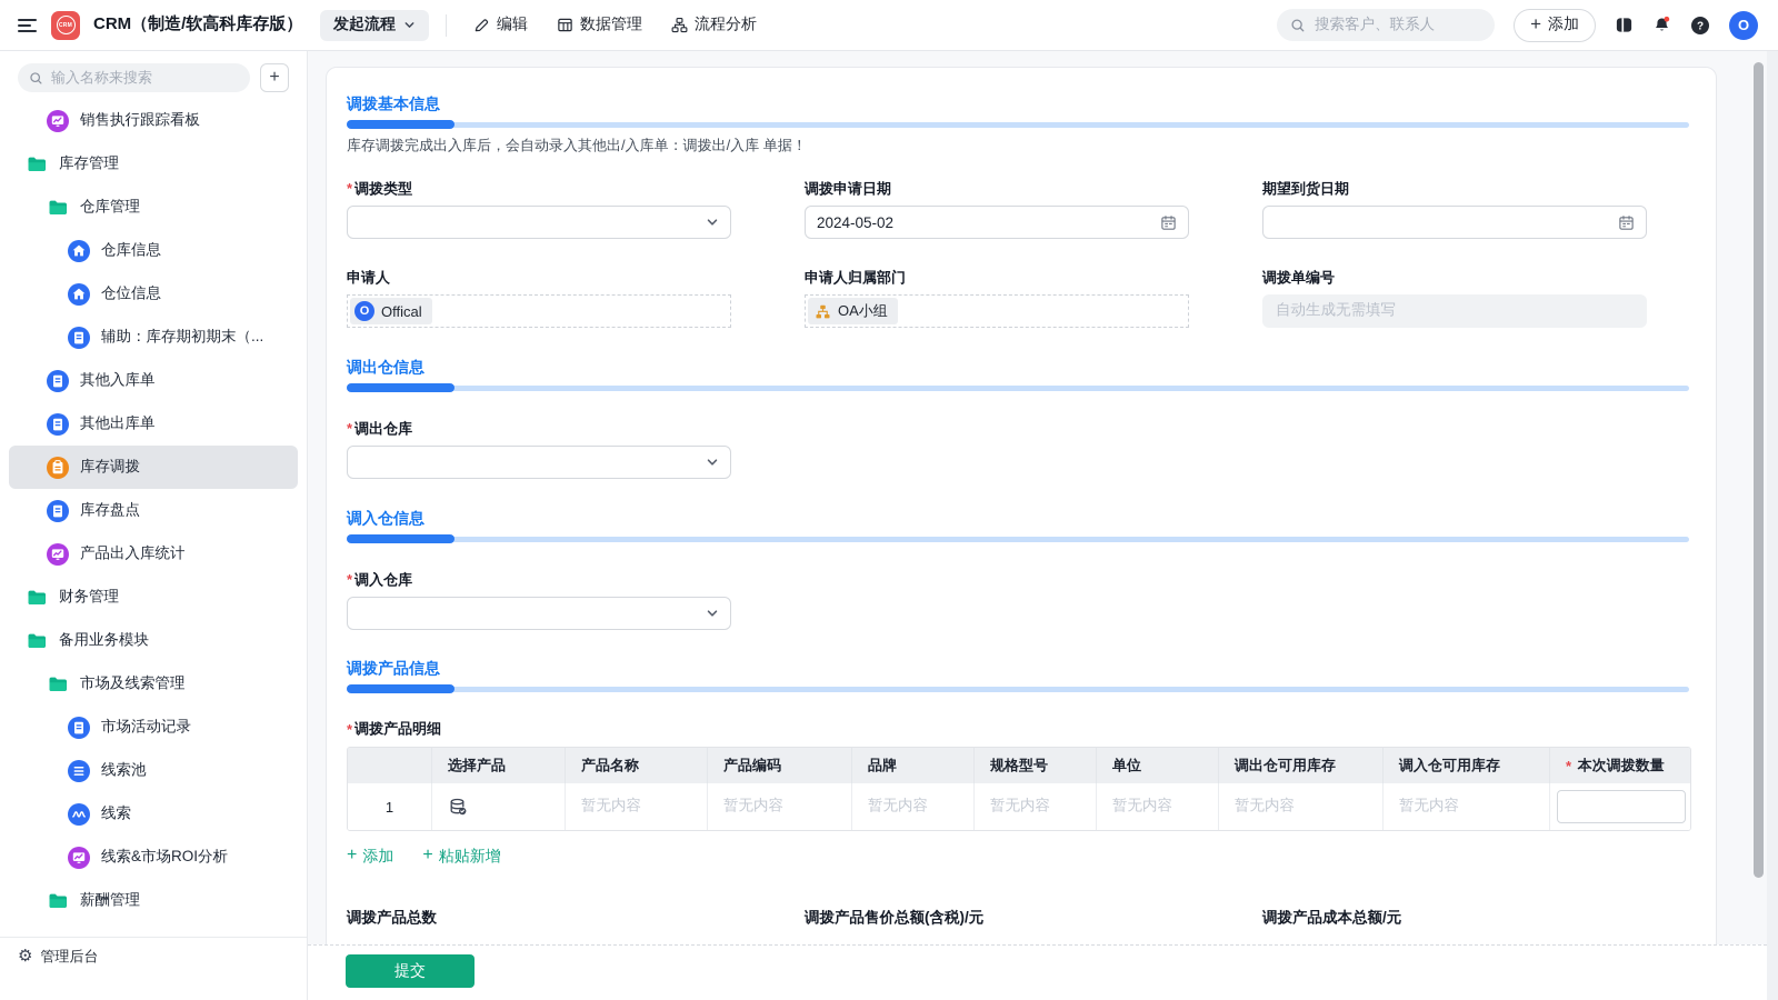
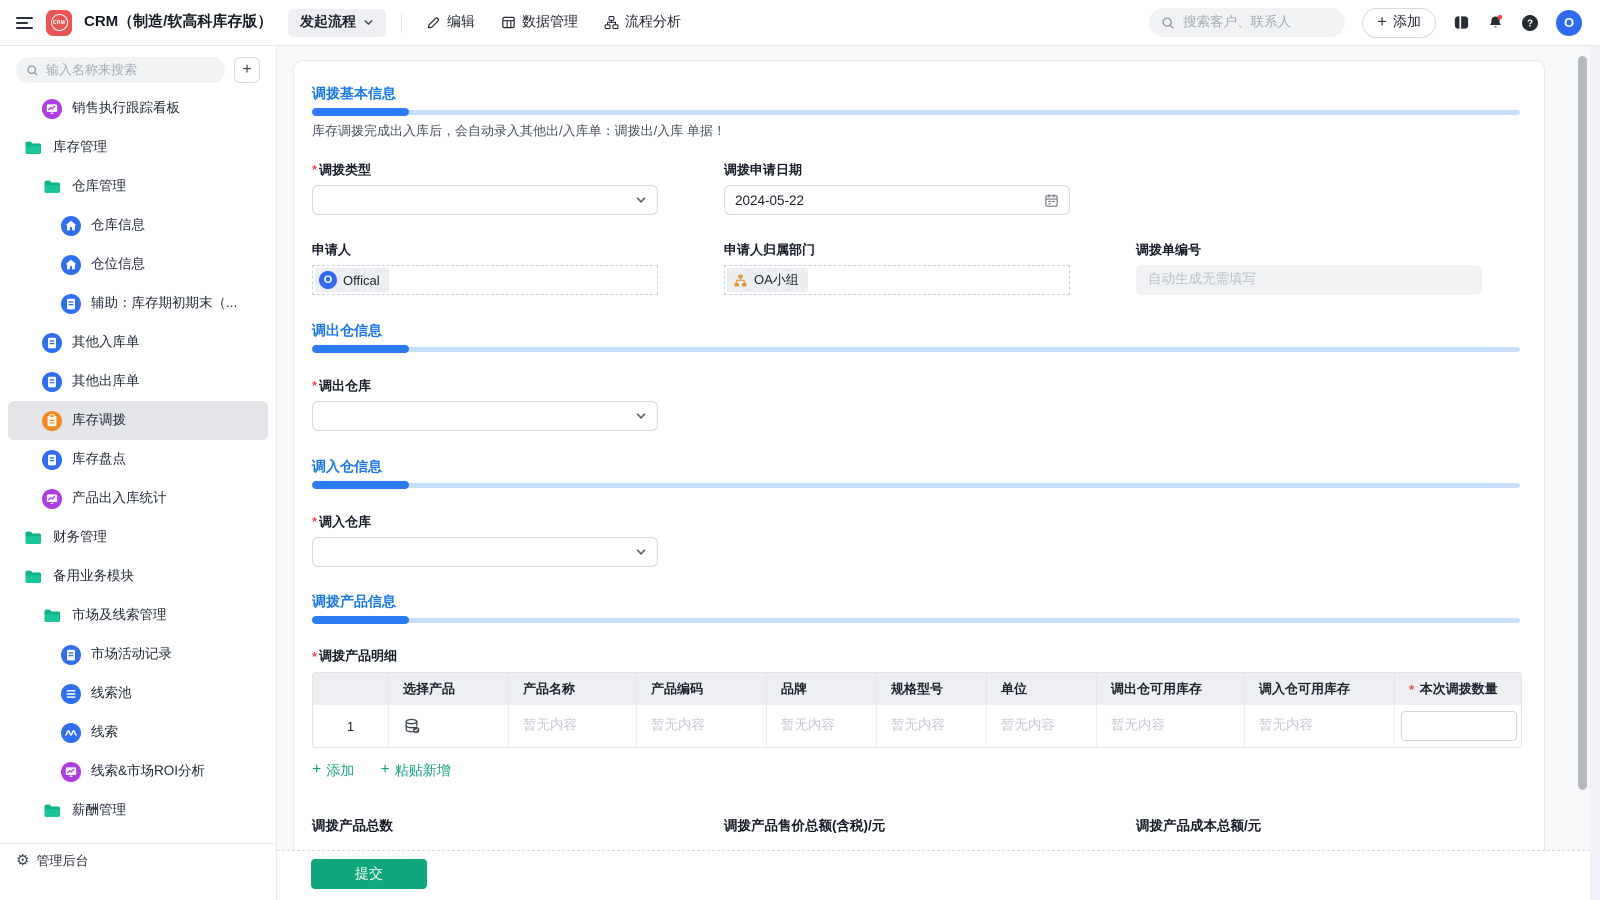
  CRM（制造/软高科库存版）
  发起流程
  编辑
  数据管理
  流程分析
  搜索客户、联系人
  +
  添加
  ?
  O
  输入名称来搜索
  +
  销售执行跟踪看板
  库存管理
  仓库管理
  仓库信息
  仓位信息
  辅助：库存期初期末（...
  其他入库单
  其他出库单
  库存调拨
  库存盘点
  产品出入库统计
  财务管理
  备用业务模块
  市场及线索管理
  市场活动记录
  线索池
  线索
  线索&市场ROI分析
  薪酬管理
  ⚙
  管理后台
  调拨基本信息
  库存调拨完成出入库后，会自动录入其他出/入库单：调拨出/入库 单据！
  *
  调拨类型
  调拨申请日期
- 2024-05-02
+ 2024-05-22
- 期望到货日期
  申请人
  O
  Offical
  申请人归属部门
  OA小组
  调拨单编号
  自动生成无需填写
  调出仓信息
  *
  调出仓库
  调入仓信息
  *
  调入仓库
  调拨产品信息
  *
  调拨产品明细
  选择产品
  产品名称
  产品编码
  品牌
  规格型号
  单位
  调出仓可用库存
  调入仓可用库存
  *
  本次调拨数量
  1
  暂无内容
  暂无内容
  暂无内容
  暂无内容
  暂无内容
  暂无内容
  暂无内容
  +
  添加
  +
  粘贴新增
  调拨产品总数
  调拨产品售价总额(含税)/元
  调拨产品成本总额/元
  提交
